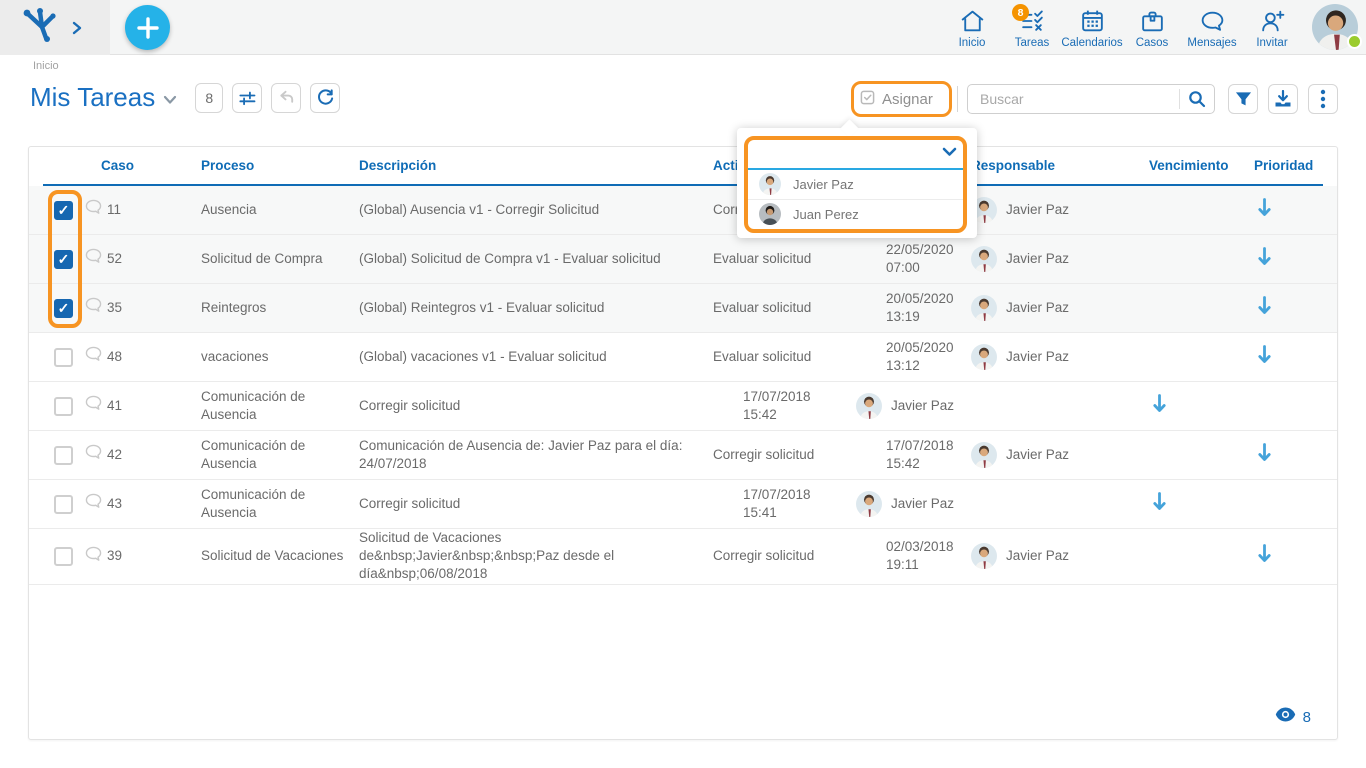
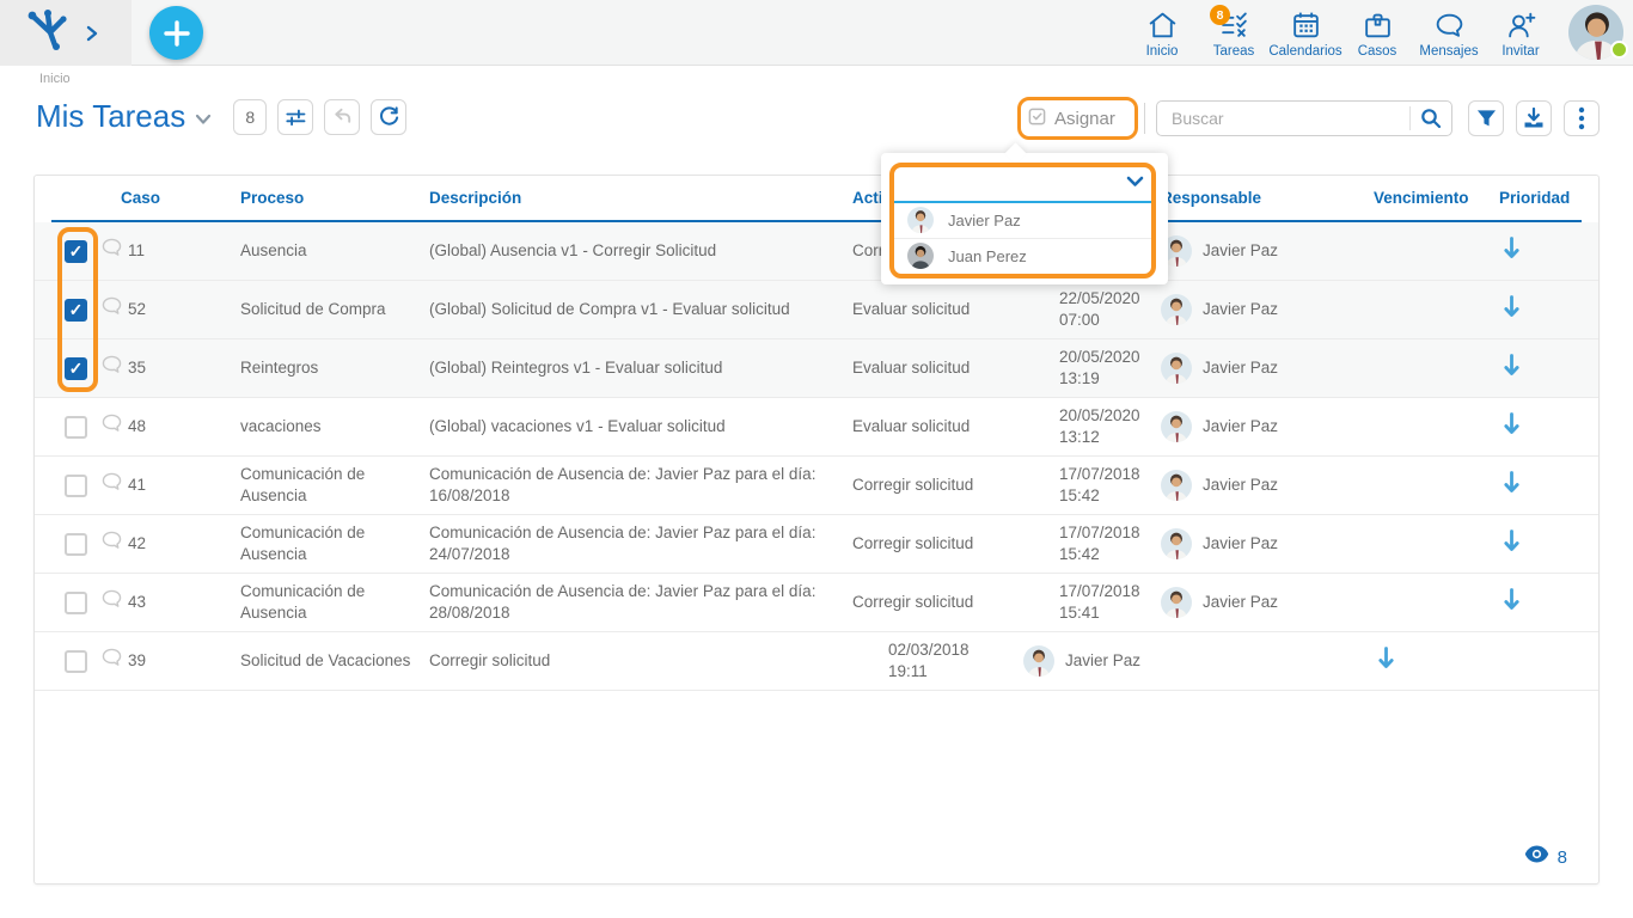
  Inicio
  8
  Tareas
  Calendarios
  Casos
  Mensajes
  Invitar
  Inicio
  Mis Tareas
  8
  Asignar
  Buscar
  Caso
  Proceso
  Descripción
  esponsable
  Vencimiento
  Prioridad
  11
  Ausencia
  (Global) Ausencia v1 - Corregir Solicitud
  Javier Paz
  52
  Solicitud de Compra
  (Global) Solicitud de Compra v1 - Evaluar solicitud
  Evaluar solicitud
  22/05/2020
  07:00
  Javier Paz
  35
  Reintegros
  (Global) Reintegros v1 - Evaluar solicitud
  Evaluar solicitud
  20/05/2020
  13:19
  Javier Paz
  48
  vacaciones
  (Global) vacaciones v1 - Evaluar solicitud
  Evaluar solicitud
  20/05/2020
  13:12
  Javier Paz
  41
  Comunicación de Ausencia
+ Comunicación de Ausencia de: Javier Paz para el día: 16/08/2018
  Corregir solicitud
  17/07/2018
  15:42
  Javier Paz
  42
  Comunicación de Ausencia
  Comunicación de Ausencia de: Javier Paz para el día: 24/07/2018
  Corregir solicitud
  17/07/2018
  15:42
  Javier Paz
  43
  Comunicación de Ausencia
+ Comunicación de Ausencia de: Javier Paz para el día: 28/08/2018
  Corregir solicitud
  17/07/2018
  15:41
  Javier Paz
  39
  Solicitud de Vacaciones
- Solicitud de Vacaciones de&nbsp;Javier&nbsp;&nbsp;Paz desde el día&nbsp;06/08/2018
  Corregir solicitud
  02/03/2018
  19:11
  Javier Paz
  8
  Javier Paz
  Juan Perez
